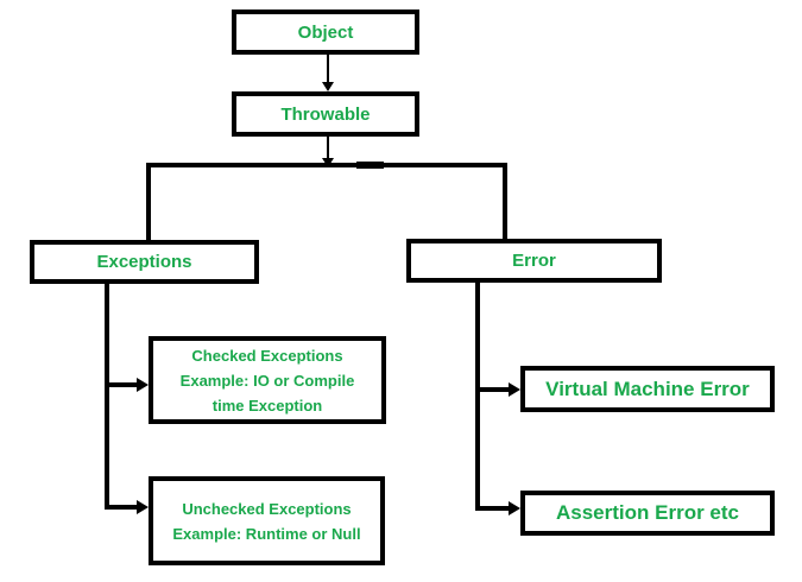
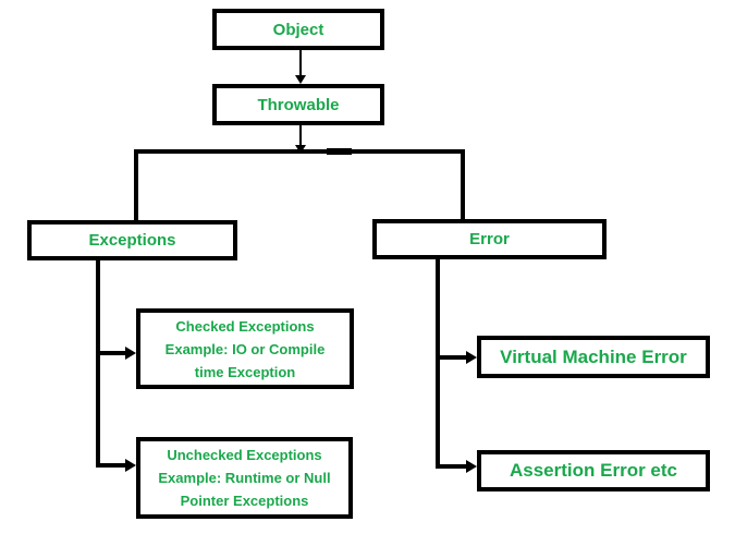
  Object
  Throwable
  Exceptions
  Error
  Checked Exceptions
  Example: IO or Compile
  time Exception
  Unchecked Exceptions
  Example: Runtime or Null
+ Pointer Exceptions
  Virtual Machine Error
  Assertion Error etc
